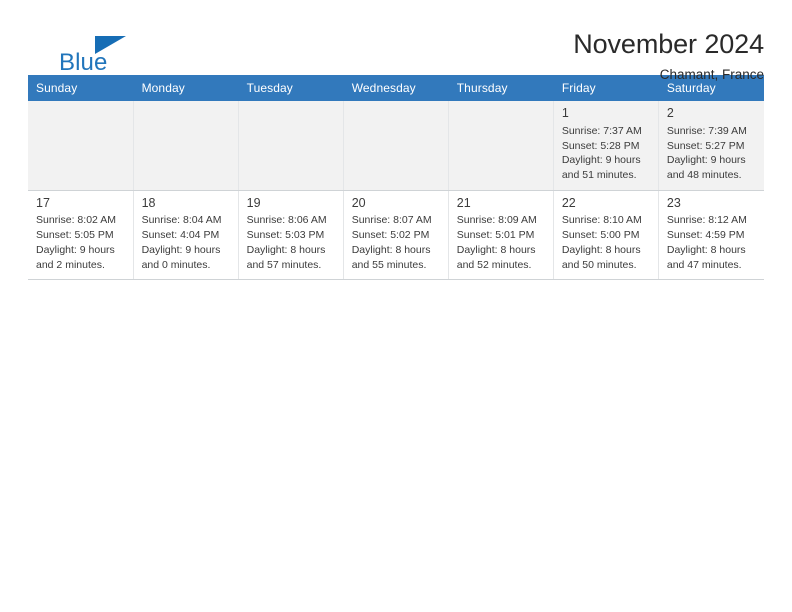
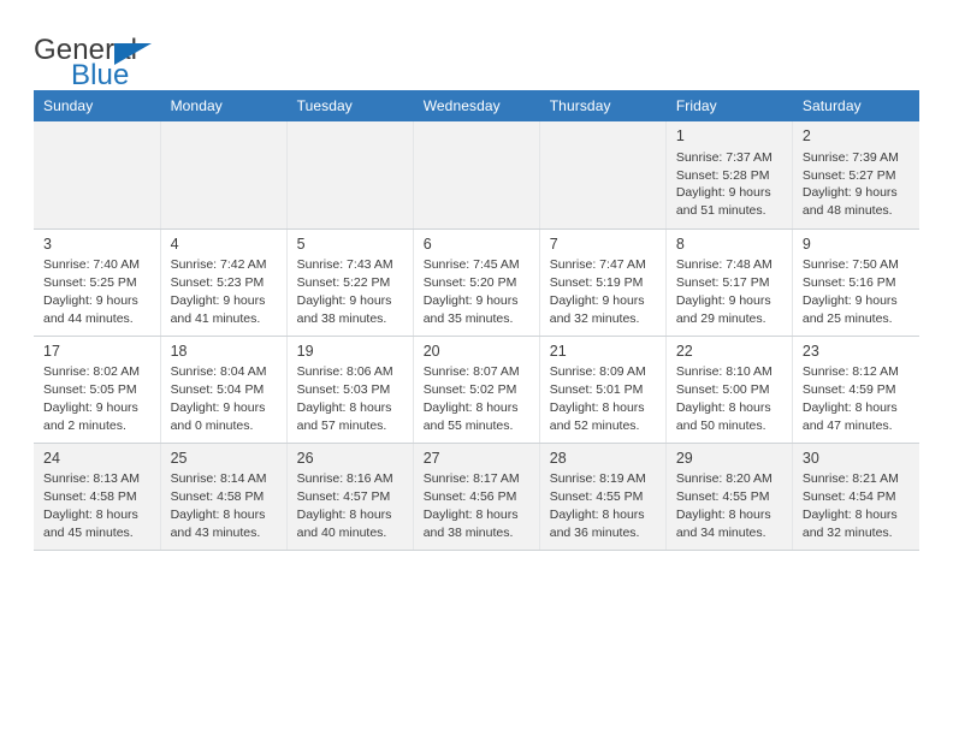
+ General
  Blue
- November 2024
- Chamant, France
  Sunday	Monday	Tuesday	Wednesday	Thursday	Friday	Saturday
  					1Sunrise: 7:37 AMSunset: 5:28 PMDaylight: 9 hoursand 51 minutes.	2Sunrise: 7:39 AMSunset: 5:27 PMDaylight: 9 hoursand 48 minutes.
+ 3Sunrise: 7:40 AMSunset: 5:25 PMDaylight: 9 hoursand 44 minutes.	4Sunrise: 7:42 AMSunset: 5:23 PMDaylight: 9 hoursand 41 minutes.	5Sunrise: 7:43 AMSunset: 5:22 PMDaylight: 9 hoursand 38 minutes.	6Sunrise: 7:45 AMSunset: 5:20 PMDaylight: 9 hoursand 35 minutes.	7Sunrise: 7:47 AMSunset: 5:19 PMDaylight: 9 hoursand 32 minutes.	8Sunrise: 7:48 AMSunset: 5:17 PMDaylight: 9 hoursand 29 minutes.	9Sunrise: 7:50 AMSunset: 5:16 PMDaylight: 9 hoursand 25 minutes.
- 17Sunrise: 8:02 AMSunset: 5:05 PMDaylight: 9 hoursand 2 minutes.	18Sunrise: 8:04 AMSunset: 4:04 PMDaylight: 9 hoursand 0 minutes.	19Sunrise: 8:06 AMSunset: 5:03 PMDaylight: 8 hoursand 57 minutes.	20Sunrise: 8:07 AMSunset: 5:02 PMDaylight: 8 hoursand 55 minutes.	21Sunrise: 8:09 AMSunset: 5:01 PMDaylight: 8 hoursand 52 minutes.	22Sunrise: 8:10 AMSunset: 5:00 PMDaylight: 8 hoursand 50 minutes.	23Sunrise: 8:12 AMSunset: 4:59 PMDaylight: 8 hoursand 47 minutes.
+ 17Sunrise: 8:02 AMSunset: 5:05 PMDaylight: 9 hoursand 2 minutes.	18Sunrise: 8:04 AMSunset: 5:04 PMDaylight: 9 hoursand 0 minutes.	19Sunrise: 8:06 AMSunset: 5:03 PMDaylight: 8 hoursand 57 minutes.	20Sunrise: 8:07 AMSunset: 5:02 PMDaylight: 8 hoursand 55 minutes.	21Sunrise: 8:09 AMSunset: 5:01 PMDaylight: 8 hoursand 52 minutes.	22Sunrise: 8:10 AMSunset: 5:00 PMDaylight: 8 hoursand 50 minutes.	23Sunrise: 8:12 AMSunset: 4:59 PMDaylight: 8 hoursand 47 minutes.
+ 24Sunrise: 8:13 AMSunset: 4:58 PMDaylight: 8 hoursand 45 minutes.	25Sunrise: 8:14 AMSunset: 4:58 PMDaylight: 8 hoursand 43 minutes.	26Sunrise: 8:16 AMSunset: 4:57 PMDaylight: 8 hoursand 40 minutes.	27Sunrise: 8:17 AMSunset: 4:56 PMDaylight: 8 hoursand 38 minutes.	28Sunrise: 8:19 AMSunset: 4:55 PMDaylight: 8 hoursand 36 minutes.	29Sunrise: 8:20 AMSunset: 4:55 PMDaylight: 8 hoursand 34 minutes.	30Sunrise: 8:21 AMSunset: 4:54 PMDaylight: 8 hoursand 32 minutes.
